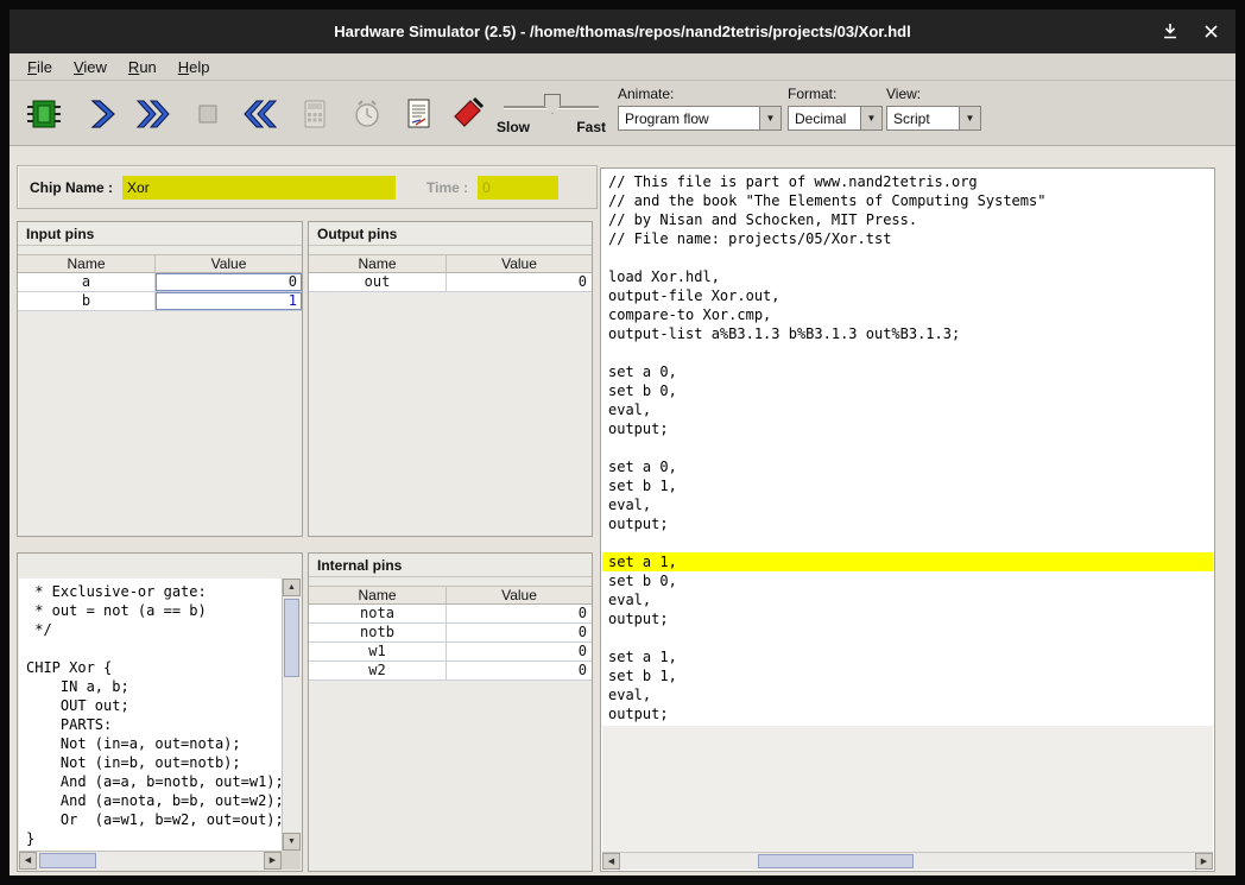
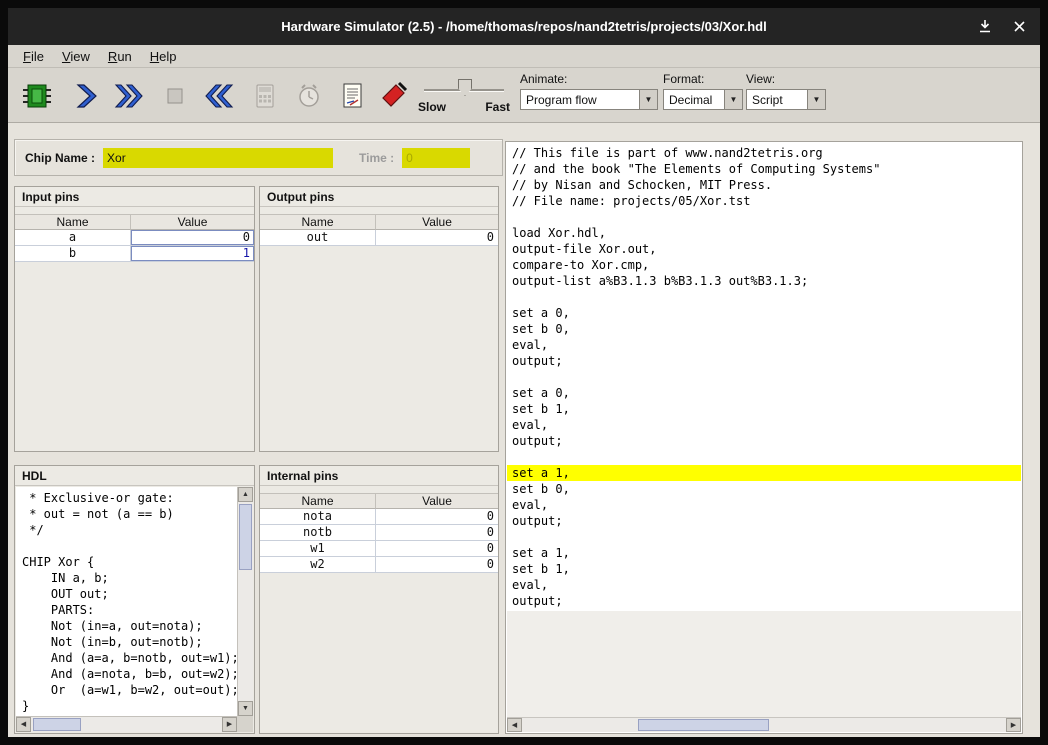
  Hardware Simulator (2.5) - /home/thomas/repos/nand2tetris/projects/03/Xor.hdl
  File
  View
  Run
  Help
  Slow
  Fast
  Animate:
  Program flow
  ▼
  Format:
  Decimal
  ▼
  View:
  Script
  ▼
  Chip Name :
  Xor
  Time :
  0
  Input pins
  Name
  Value
  a
  0
  b
  1
  Output pins
  Name
  Value
  out
  0
+ HDL
  * Exclusive-or gate:
  * out = not (a == b)
  */
  CHIP Xor {
  IN a, b;
  OUT out;
  PARTS:
  Not (in=a, out=nota);
  Not (in=b, out=notb);
  And (a=a, b=notb, out=w1);
  And (a=nota, b=b, out=w2);
  Or (a=w1, b=w2, out=out);
  }
  Internal pins
  Name
  Value
  nota
  0
  notb
  0
  w1
  0
  w2
  0
  // This file is part of www.nand2tetris.org
  // and the book "The Elements of Computing Systems"
  // by Nisan and Schocken, MIT Press.
  // File name: projects/05/Xor.tst
  load Xor.hdl,
  output-file Xor.out,
  compare-to Xor.cmp,
  output-list a%B3.1.3 b%B3.1.3 out%B3.1.3;
  set a 0,
  set b 0,
  eval,
  output;
  set a 0,
  set b 1,
  eval,
  output;
  set a 1,
  set b 0,
  eval,
  output;
  set a 1,
  set b 1,
  eval,
  output;
